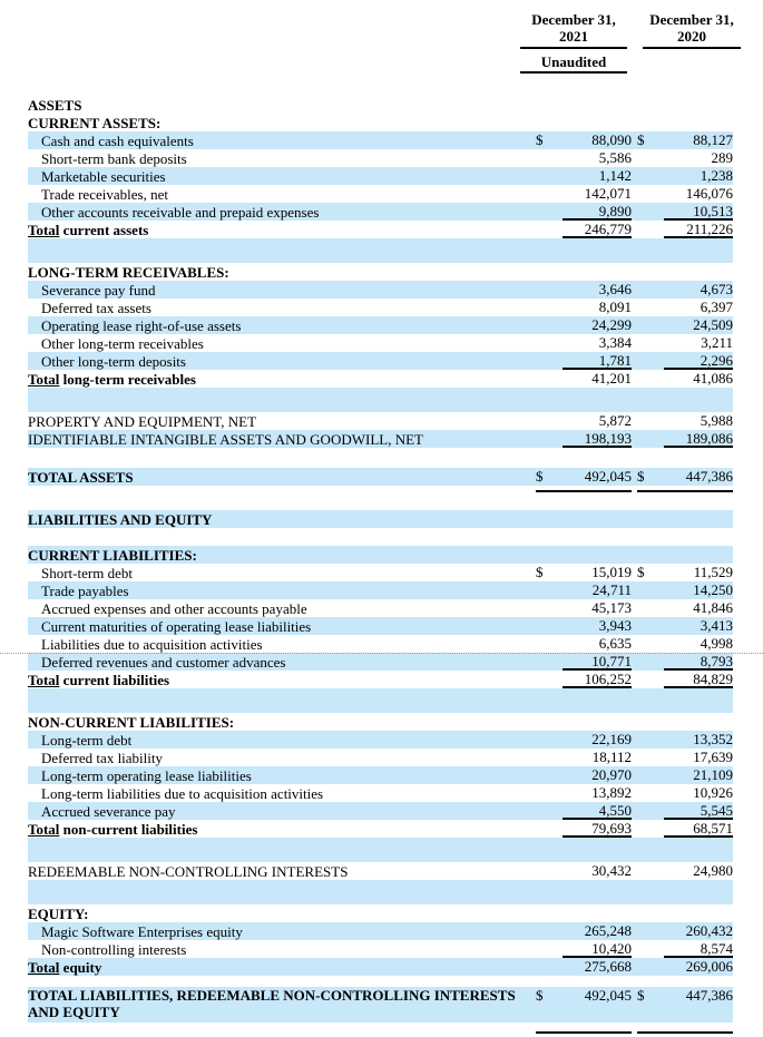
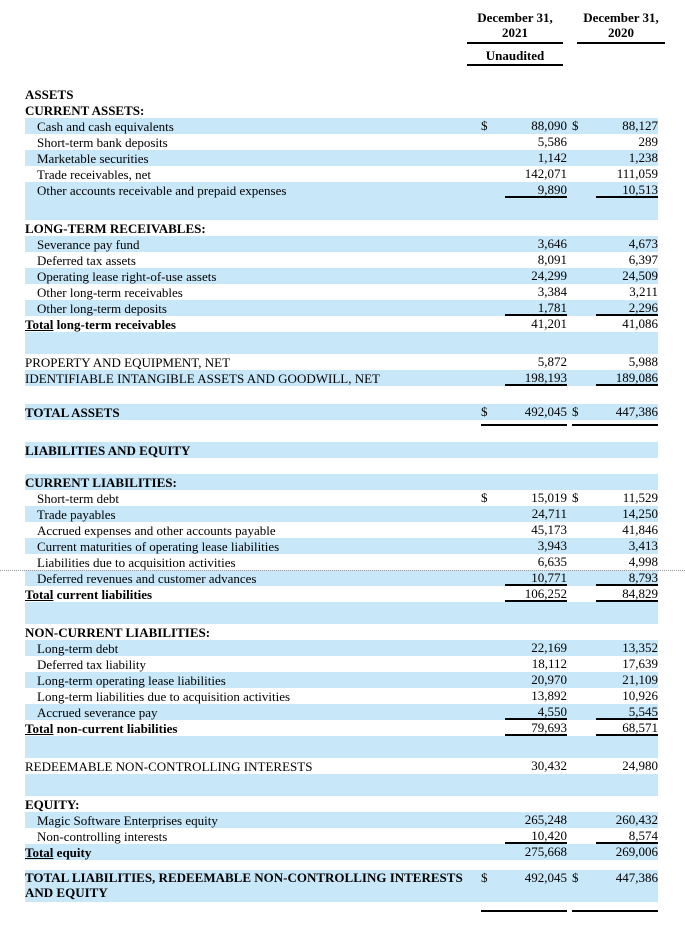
  December 31,
  2021
  December 31,
  2020
  Unaudited
  ASSETS
  CURRENT ASSETS:
  Cash and cash equivalents
  $
  88,090
  $
  88,127
  Short-term bank deposits
  5,586
  289
  Marketable securities
  1,142
  1,238
  Trade receivables, net
  142,071
- 146,076
+ 111,059
  Other accounts receivable and prepaid expenses
  9,890
  10,513
- Total current assets
- 246,779
- 211,226
  LONG-TERM RECEIVABLES:
  Severance pay fund
  3,646
  4,673
  Deferred tax assets
  8,091
  6,397
  Operating lease right-of-use assets
  24,299
  24,509
  Other long-term receivables
  3,384
  3,211
  Other long-term deposits
  1,781
  2,296
  Total long-term receivables
  41,201
  41,086
  PROPERTY AND EQUIPMENT, NET
  5,872
  5,988
  IDENTIFIABLE INTANGIBLE ASSETS AND GOODWILL, NET
  198,193
  189,086
  TOTAL ASSETS
  $
  492,045
  $
  447,386
  LIABILITIES AND EQUITY
  CURRENT LIABILITIES:
  Short-term debt
  $
  15,019
  $
  11,529
  Trade payables
  24,711
  14,250
  Accrued expenses and other accounts payable
  45,173
  41,846
  Current maturities of operating lease liabilities
  3,943
  3,413
  Liabilities due to acquisition activities
  6,635
  4,998
  Deferred revenues and customer advances
  10,771
  8,793
  Total current liabilities
  106,252
  84,829
  NON-CURRENT LIABILITIES:
  Long-term debt
  22,169
  13,352
  Deferred tax liability
  18,112
  17,639
  Long-term operating lease liabilities
  20,970
  21,109
  Long-term liabilities due to acquisition activities
  13,892
  10,926
  Accrued severance pay
  4,550
  5,545
  Total non-current liabilities
  79,693
  68,571
  REDEEMABLE NON-CONTROLLING INTERESTS
  30,432
  24,980
  EQUITY:
  Magic Software Enterprises equity
  265,248
  260,432
  Non-controlling interests
  10,420
  8,574
  Total equity
  275,668
  269,006
  TOTAL LIABILITIES, REDEEMABLE NON-CONTROLLING INTERESTS AND EQUITY
  $
  492,045
  $
  447,386
